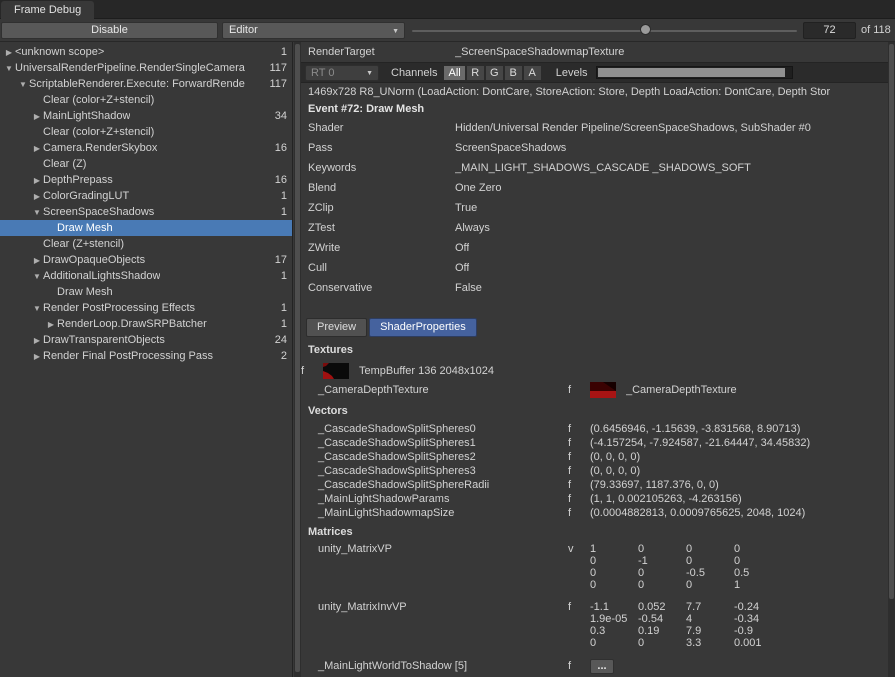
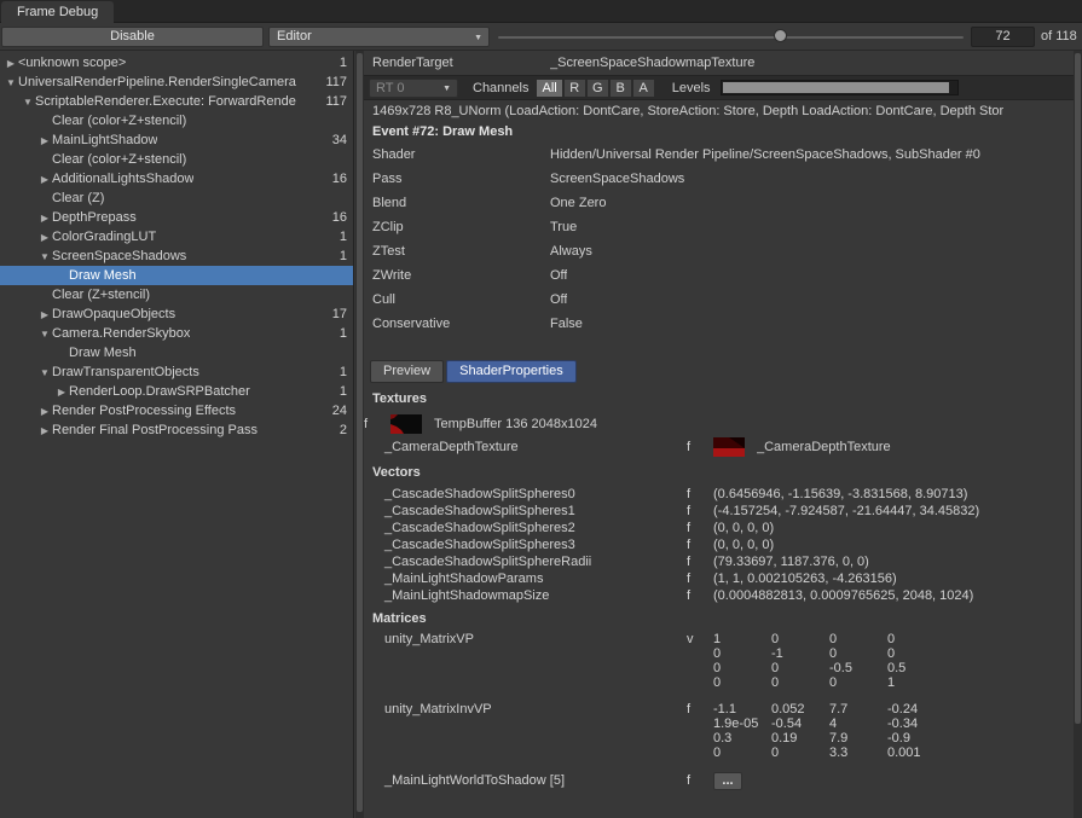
  Frame Debug
  Disable
  Editor
  72
  of 118
  ▶
  <unknown scope>
  1
  ▼
  UniversalRenderPipeline.RenderSingleCamera
  117
  ▼
  ScriptableRenderer.Execute: ForwardRende
  117
  Clear (color+Z+stencil)
  ▶
  MainLightShadow
  34
  Clear (color+Z+stencil)
  ▶
- Camera.RenderSkybox
+ AdditionalLightsShadow
  16
  Clear (Z)
  ▶
  DepthPrepass
  16
  ▶
  ColorGradingLUT
  1
  ▼
  ScreenSpaceShadows
  1
  Draw Mesh
  Clear (Z+stencil)
  ▶
  DrawOpaqueObjects
  17
  ▼
- AdditionalLightsShadow
+ Camera.RenderSkybox
  1
  Draw Mesh
  ▼
- Render PostProcessing Effects
+ DrawTransparentObjects
  1
  ▶
  RenderLoop.DrawSRPBatcher
  1
  ▶
- DrawTransparentObjects
+ Render PostProcessing Effects
  24
  ▶
  Render Final PostProcessing Pass
  2
  RenderTarget
  _ScreenSpaceShadowmapTexture
  RT 0
  Channels
  All
  R
  G
  B
  A
  Levels
  1469x728 R8_UNorm (LoadAction: DontCare, StoreAction: Store, Depth LoadAction: DontCare, Depth Stor
  Event #72: Draw Mesh
  Shader
  Hidden/Universal Render Pipeline/ScreenSpaceShadows, SubShader #0
  Pass
  ScreenSpaceShadows
- Keywords
- _MAIN_LIGHT_SHADOWS_CASCADE _SHADOWS_SOFT
  Blend
  One Zero
  ZClip
  True
  ZTest
  Always
  ZWrite
  Off
  Cull
  Off
  Conservative
  False
  Preview
  ShaderProperties
  Textures
  f
  TempBuffer 136 2048x1024
  _CameraDepthTexture
  f
  _CameraDepthTexture
  Vectors
  _CascadeShadowSplitSpheres0
  f
  (0.6456946, -1.15639, -3.831568, 8.90713)
  _CascadeShadowSplitSpheres1
  f
  (-4.157254, -7.924587, -21.64447, 34.45832)
  _CascadeShadowSplitSpheres2
  f
  (0, 0, 0, 0)
  _CascadeShadowSplitSpheres3
  f
  (0, 0, 0, 0)
  _CascadeShadowSplitSphereRadii
  f
  (79.33697, 1187.376, 0, 0)
  _MainLightShadowParams
  f
  (1, 1, 0.002105263, -4.263156)
  _MainLightShadowmapSize
  f
  (0.0004882813, 0.0009765625, 2048, 1024)
  Matrices
  unity_MatrixVP
  v
  1
  0
  0
  0
  0
  -1
  0
  0
  0
  0
  -0.5
  0.5
  0
  0
  0
  1
  unity_MatrixInvVP
  f
  -1.1
  0.052
  7.7
  -0.24
  1.9e-05
  -0.54
  4
  -0.34
  0.3
  0.19
  7.9
  -0.9
  0
  0
  3.3
  0.001
  _MainLightWorldToShadow [5]
  f
  ...
